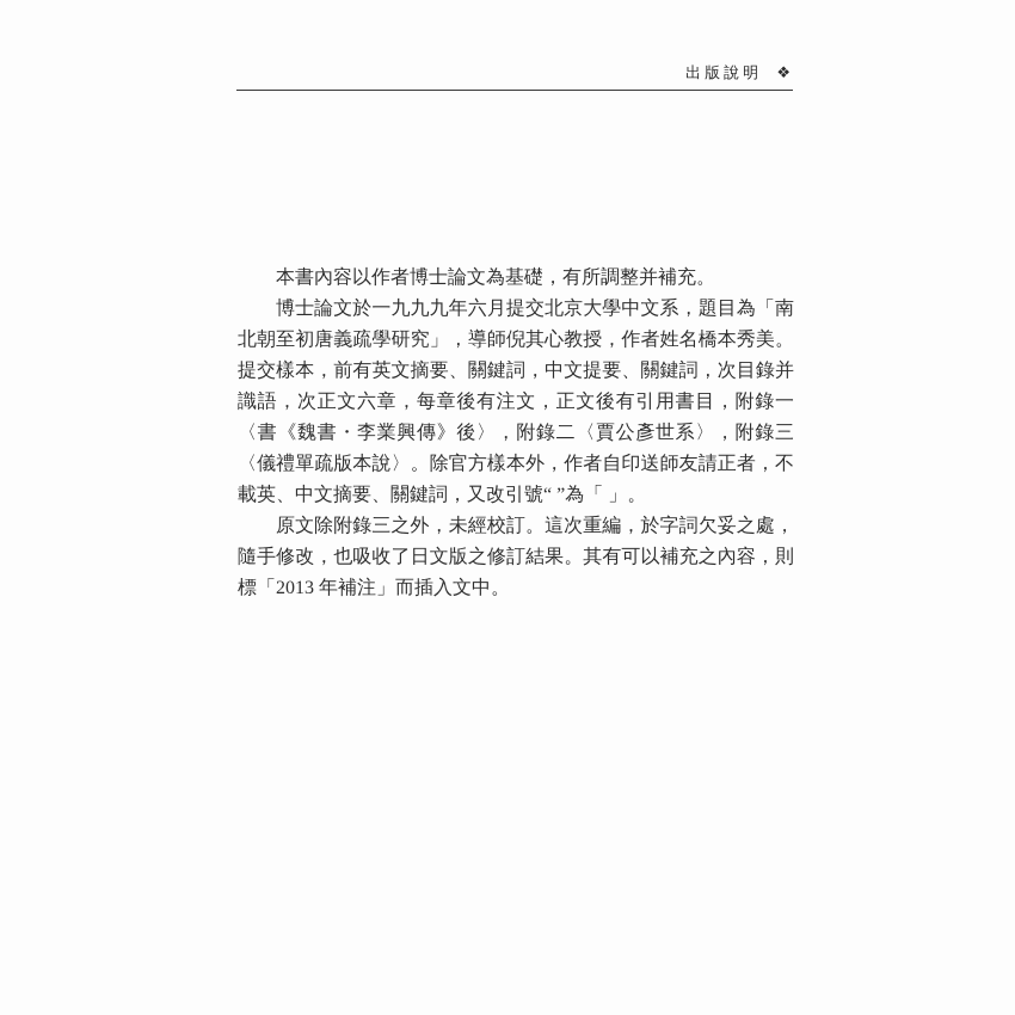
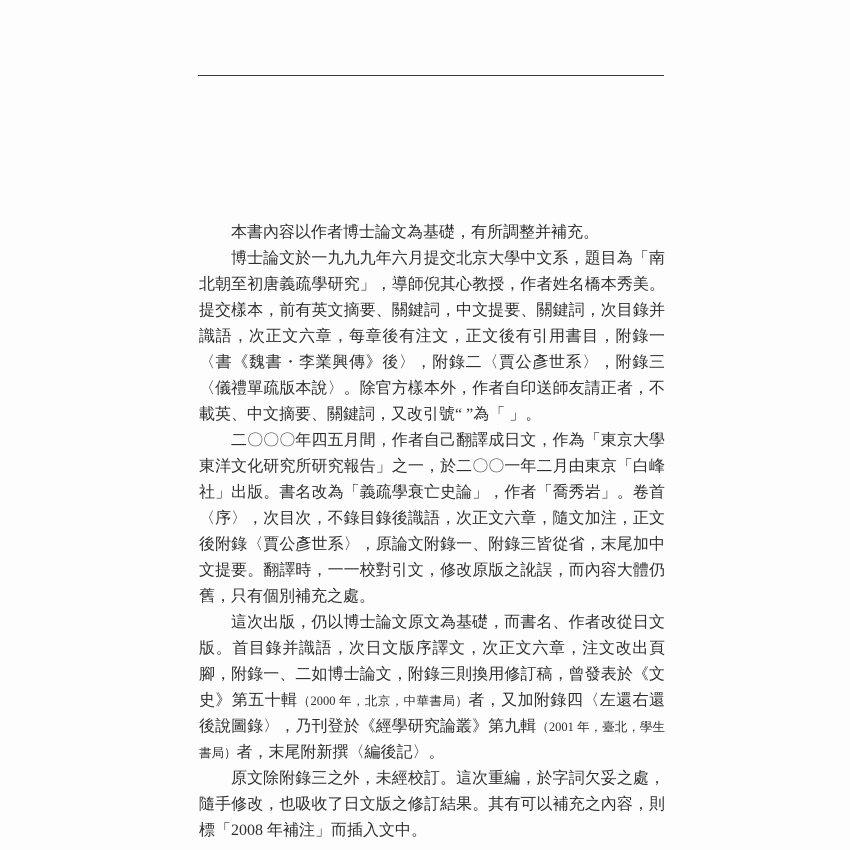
- 出版說明 ❖
  本書內容以作者博士論文為基礎，有所調整并補充。
  博士論文於一九九九年六月提交北京大學中文系，題目為「南北朝至初唐義疏學研究」，導師倪其心教授，作者姓名橋本秀美。提交樣本，前有英文摘要、關鍵詞，中文提要、關鍵詞，次目錄并識語，次正文六章，每章後有注文，正文後有引用書目，附錄一〈書《魏書・李業興傳》後〉，附錄二〈賈公彥世系〉，附錄三〈儀禮單疏版本說〉。除官方樣本外，作者自印送師友請正者，不載英、中文摘要、關鍵詞，又改引號“ ”為「 」。
+ 二〇〇〇年四五月間，作者自己翻譯成日文，作為「東京大學東洋文化研究所研究報告」之一，於二〇〇一年二月由東京「白峰社」出版。書名改為「義疏學衰亡史論」，作者「喬秀岩」。卷首〈序〉，次目次，不錄目錄後識語，次正文六章，隨文加注，正文後附錄〈賈公彥世系〉，原論文附錄一、附錄三皆從省，末尾加中文提要。翻譯時，一一校對引文，修改原版之訛誤，而內容大體仍舊，只有個別補充之處。
+ 這次出版，仍以博士論文原文為基礎，而書名、作者改從日文版。首目錄并識語，次日文版序譯文，次正文六章，注文改出頁腳，附錄一、二如博士論文，附錄三則換用修訂稿，曾發表於《文史》第五十輯（2000 年，北京，中華書局）者，又加附錄四〈左還右還後說圖錄〉，乃刊登於《經學研究論叢》第九輯（2001 年，臺北，學生書局）者，末尾附新撰〈編後記〉。
- 原文除附錄三之外，未經校訂。這次重編，於字詞欠妥之處，隨手修改，也吸收了日文版之修訂結果。其有可以補充之內容，則標「2013 年補注」而插入文中。
+ 原文除附錄三之外，未經校訂。這次重編，於字詞欠妥之處，隨手修改，也吸收了日文版之修訂結果。其有可以補充之內容，則標「2008 年補注」而插入文中。
